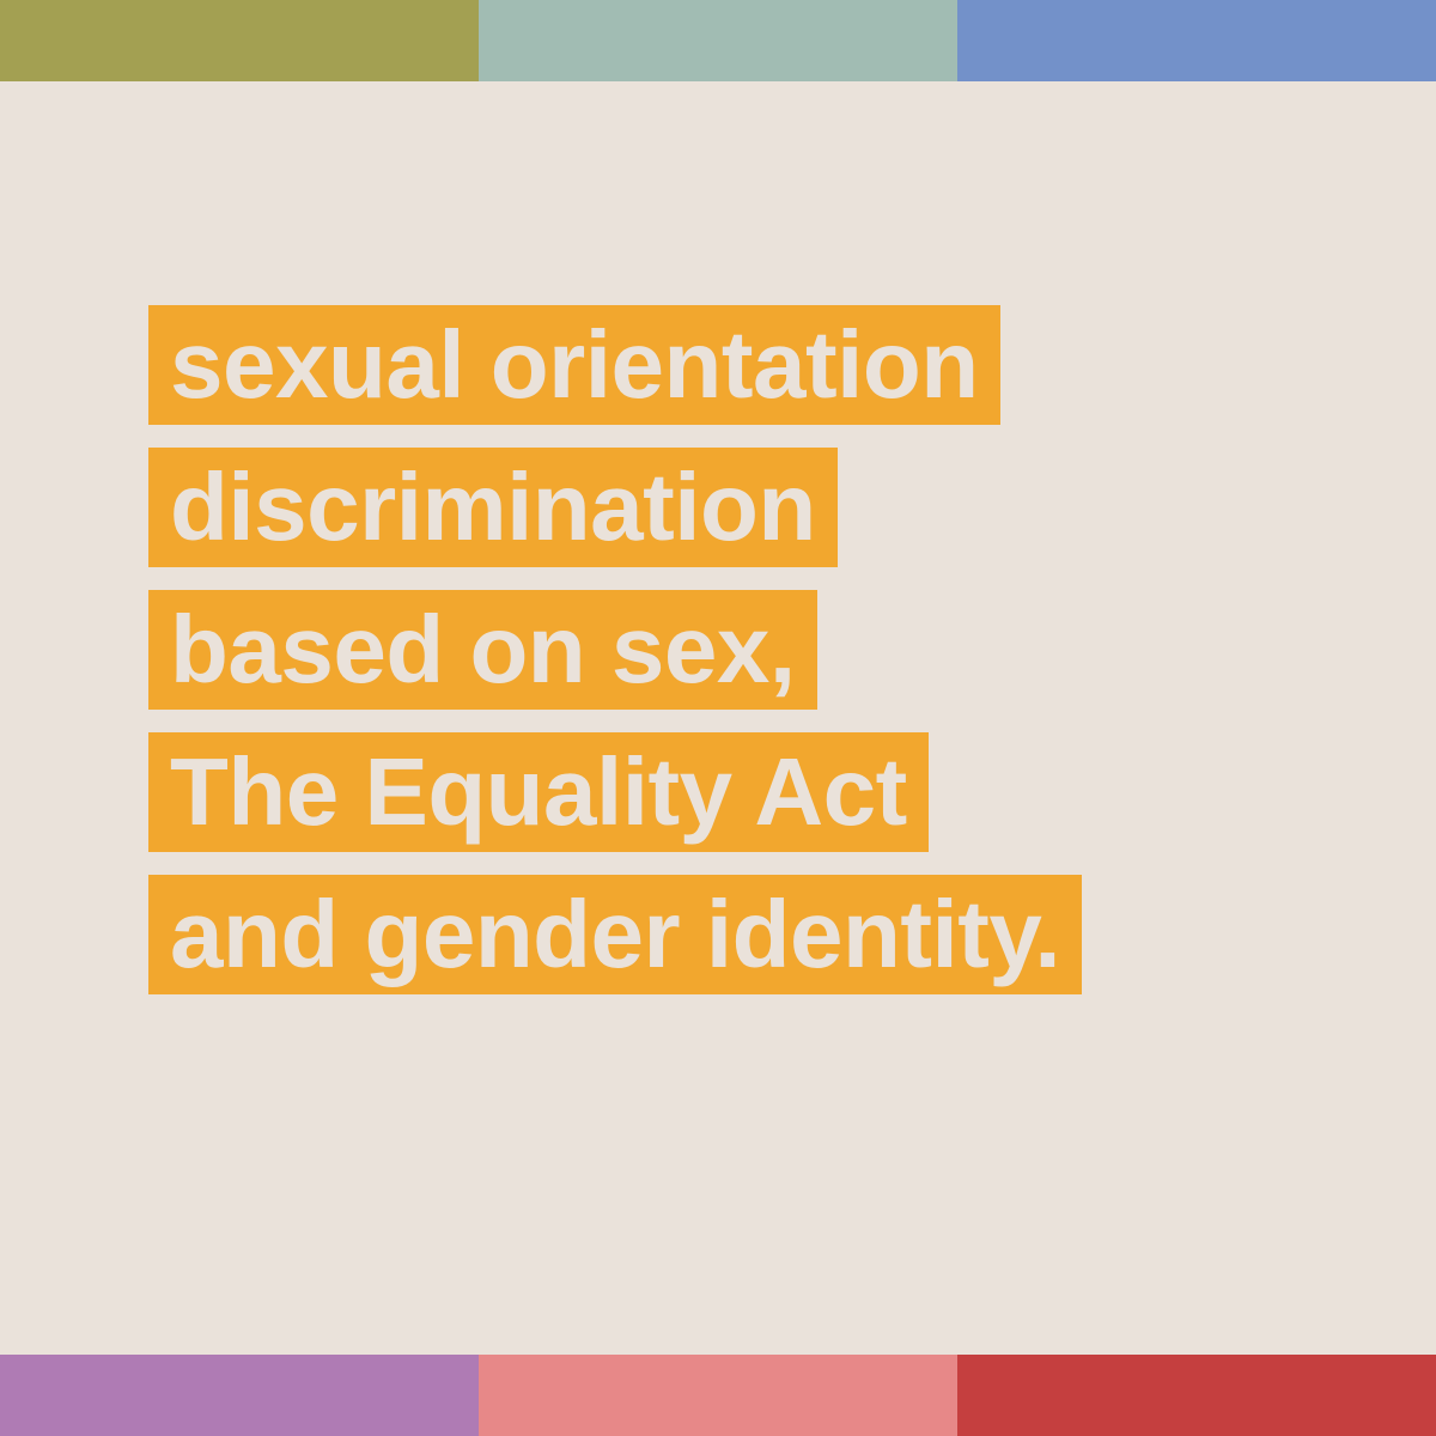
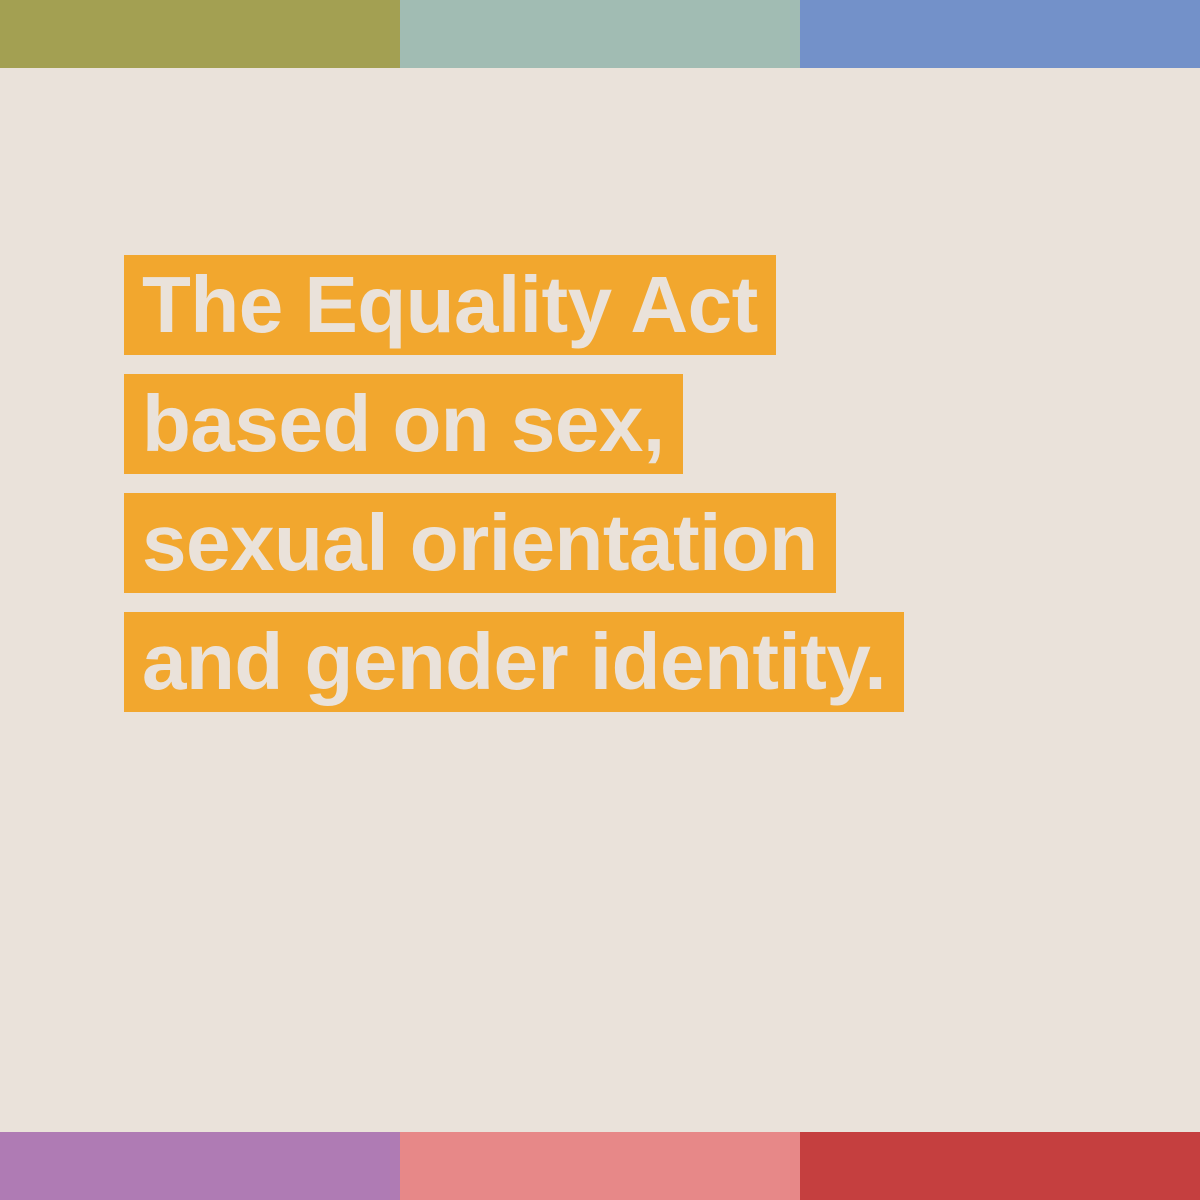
- sexual orientation
+ The Equality Act
- discrimination
  based on sex,
- The Equality Act
+ sexual orientation
  and gender identity.
